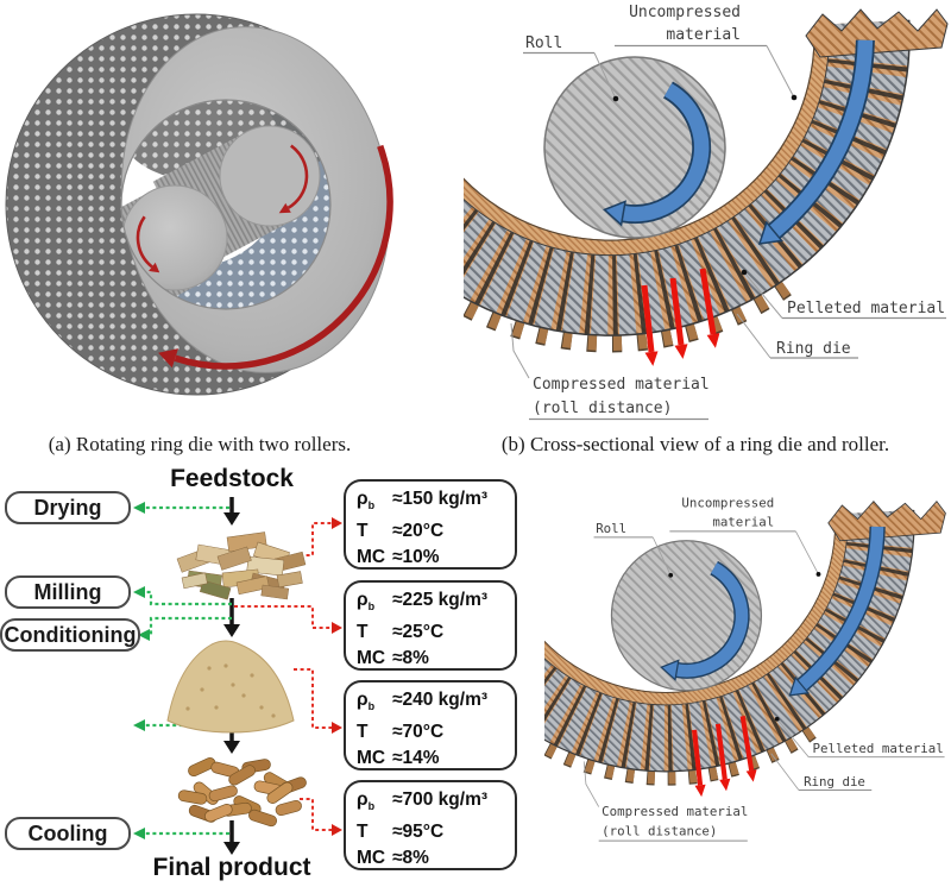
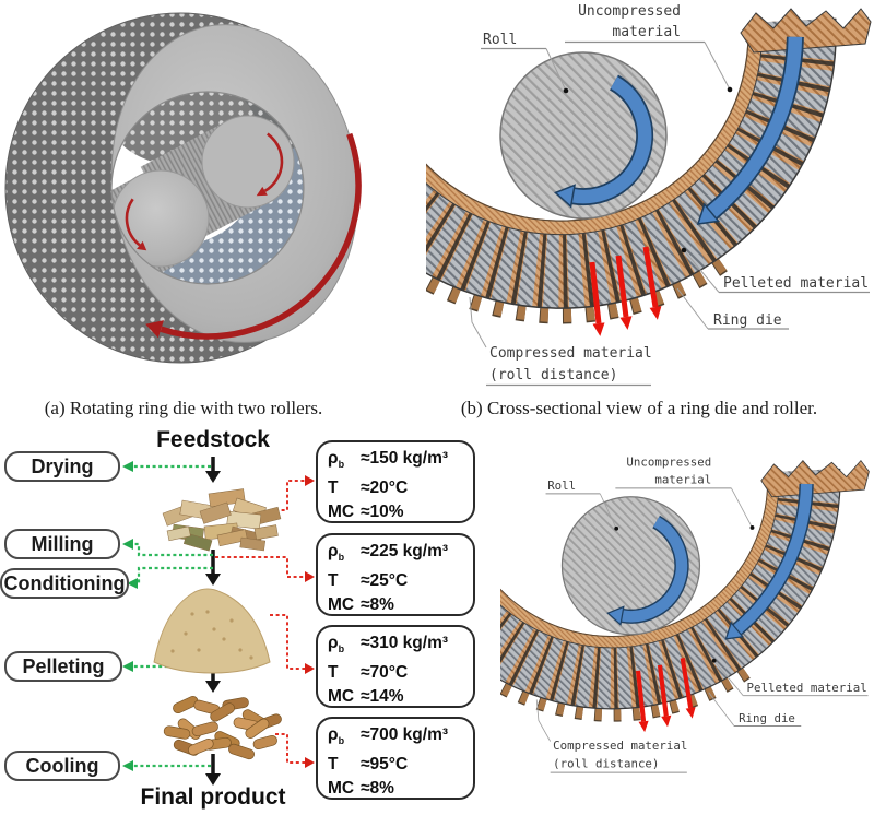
  Roll
  Uncompressed
  material
  Pelleted material
  Ring die
  Compressed material
  (roll distance)
  (a) Rotating ring die with two rollers.
  (b) Cross-sectional view of a ring die and roller.
  Feedstock
  Final product
  Drying
  Milling
  Conditioning
+ Pelleting
  Cooling
  ρb
  ≈150 kg/m³
  T
  ≈20°C
  MC
  ≈10%
  ρb
  ≈225 kg/m³
  T
  ≈25°C
  MC
  ≈8%
  ρb
- ≈240 kg/m³
+ ≈310 kg/m³
  T
  ≈70°C
  MC
  ≈14%
  ρb
  ≈700 kg/m³
  T
  ≈95°C
  MC
  ≈8%
  Roll
  Uncompressed
  material
  Pelleted material
  Ring die
  Compressed material
  (roll distance)
